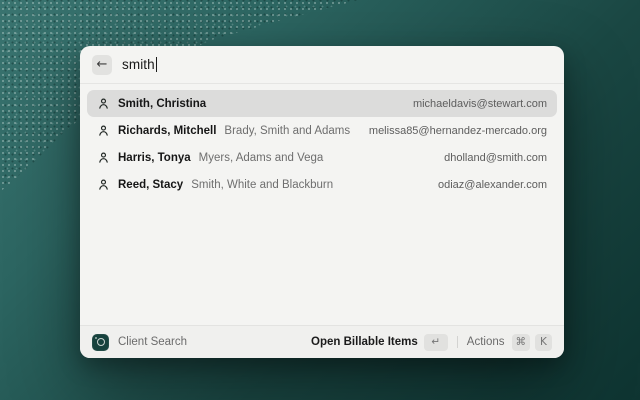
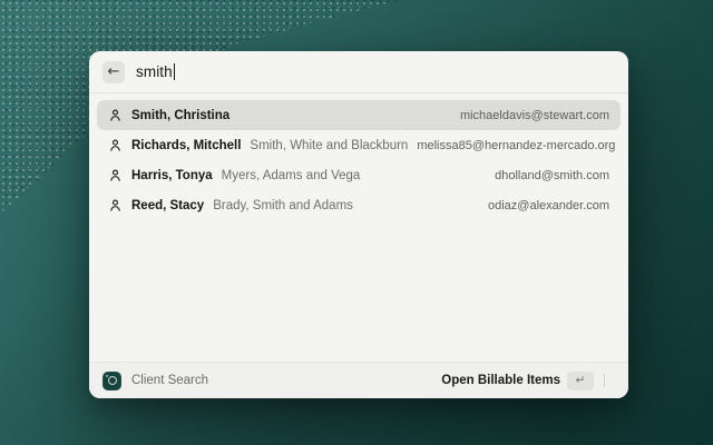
  ←
  smith
  Smith, Christina
  michaeldavis@stewart.com
  Richards, Mitchell
- Brady, Smith and Adams
+ Smith, White and Blackburn
  melissa85@hernandez-mercado.org
  Harris, Tonya
  Myers, Adams and Vega
  dholland@smith.com
  Reed, Stacy
- Smith, White and Blackburn
+ Brady, Smith and Adams
  odiaz@alexander.com
  Client Search
  Open Billable Items
  ↵
- Actions
- ⌘
- K
